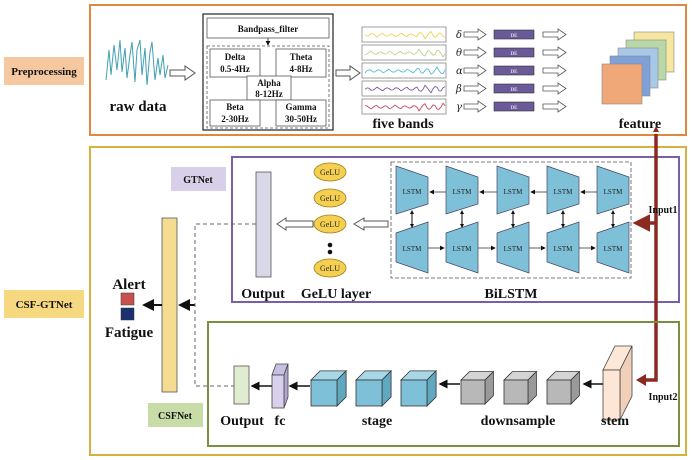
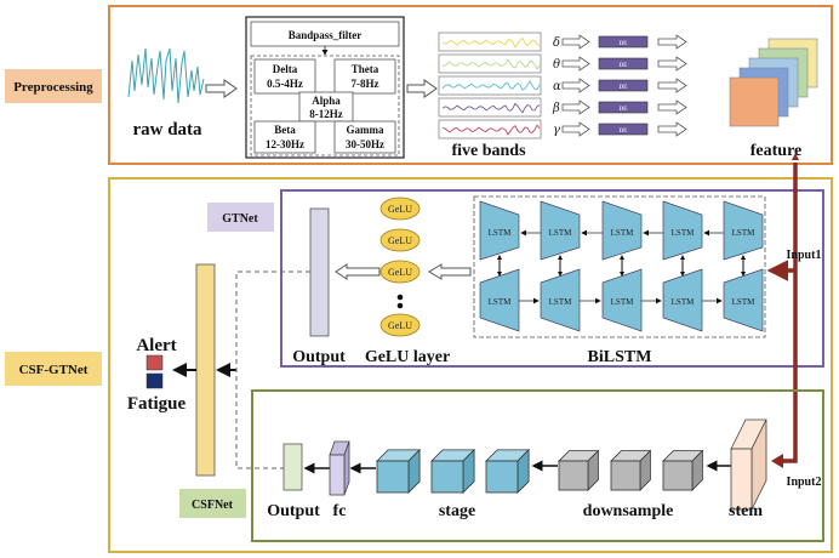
  Preprocessing
  CSF-GTNet
  raw data
  Bandpass_filter
  Delta
  0.5-4Hz
  Theta
- 4-8Hz
+ 7-8Hz
  Alpha
  8-12Hz
  Beta
- 2-30Hz
+ 12-30Hz
  Gamma
  30-50Hz
  δ
  θ
  α
  β
  γ
  five bands
  feature
  GTNet
  Output
  GeLU
  GeLU
  GeLU
  GeLU
  GeLU layer
  LSTM
  LSTM
  LSTM
  LSTM
  LSTM
  LSTM
  LSTM
  LSTM
  LSTM
  LSTM
  BiLSTM
  Input1
  Input2
  Alert
  Fatigue
  CSFNet
  Output
  fc
  stage
  downsample
  stem
